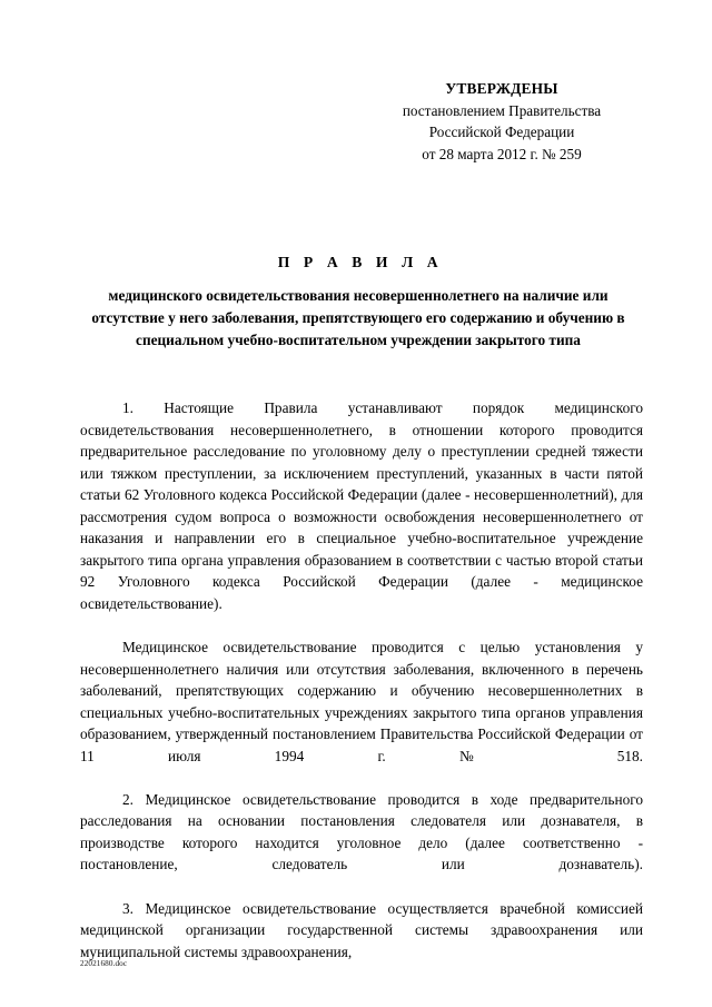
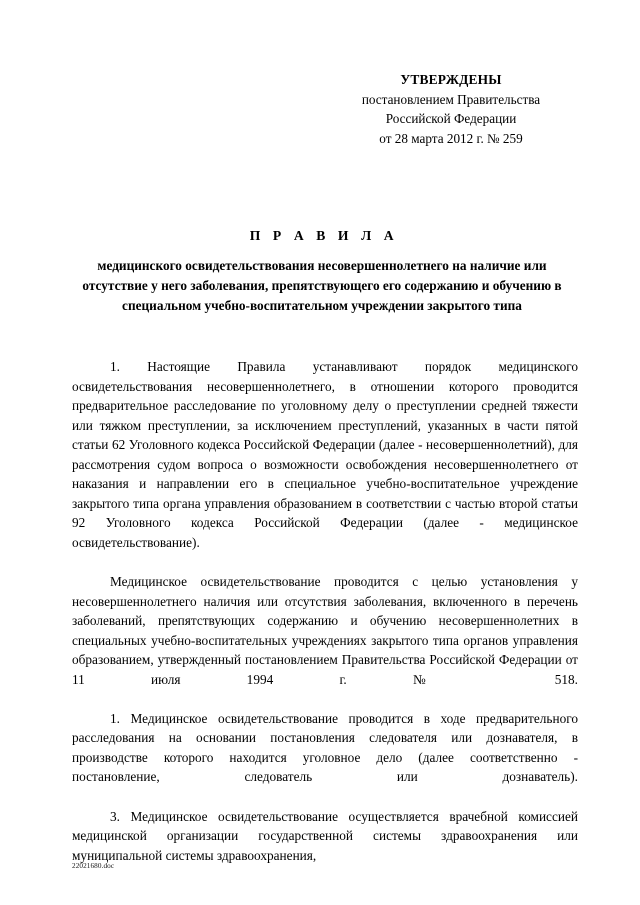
  УТВЕРЖДЕНЫ
  постановлением Правительства
  Российской Федерации
  от 28 марта 2012 г. № 259
  П Р А В И Л А
  медицинского освидетельствования несовершеннолетнего на наличие или отсутствие у него заболевания, препятствующего его содержанию и обучению в специальном учебно-воспитательном учреждении закрытого типа
  1. Настоящие Правила устанавливают порядок медицинского освидетельствования несовершеннолетнего, в отношении которого проводится предварительное расследование по уголовному делу о преступлении средней тяжести или тяжком преступлении, за исключением преступлений, указанных в части пятой статьи 62 Уголовного кодекса Российской Федерации (далее - несовершеннолетний), для рассмотрения судом вопроса о возможности освобождения несовершеннолетнего от наказания и направлении его в специальное учебно-воспитательное учреждение закрытого типа органа управления образованием в соответствии с частью второй статьи 92 Уголовного кодекса Российской Федерации (далее - медицинское освидетельствование).
  Медицинское освидетельствование проводится с целью установления у несовершеннолетнего наличия или отсутствия заболевания, включенного в перечень заболеваний, препятствующих содержанию и обучению несовершеннолетних в специальных учебно-воспитательных учреждениях закрытого типа органов управления образованием, утвержденный постановлением Правительства Российской Федерации от 11 июля 1994 г. № 518.
- 2. Медицинское освидетельствование проводится в ходе предварительного расследования на основании постановления следователя или дознавателя, в производстве которого находится уголовное дело (далее соответственно - постановление, следователь или дознаватель).
+ 1. Медицинское освидетельствование проводится в ходе предварительного расследования на основании постановления следователя или дознавателя, в производстве которого находится уголовное дело (далее соответственно - постановление, следователь или дознаватель).
  3. Медицинское освидетельствование осуществляется врачебной комиссией медицинской организации государственной системы здравоохранения или муниципальной системы здравоохранения,
  22021680.doc
